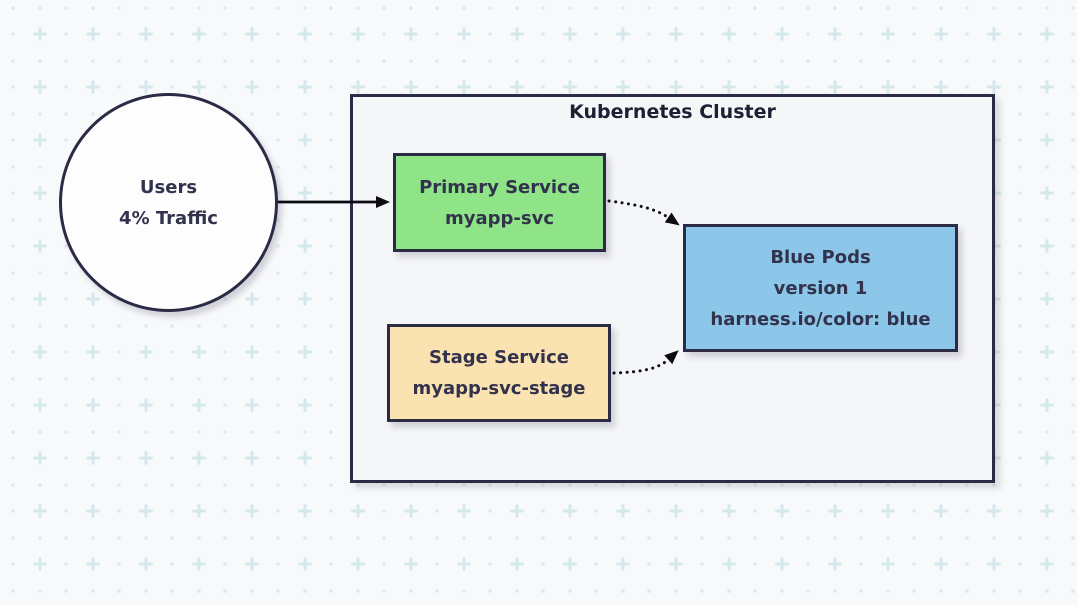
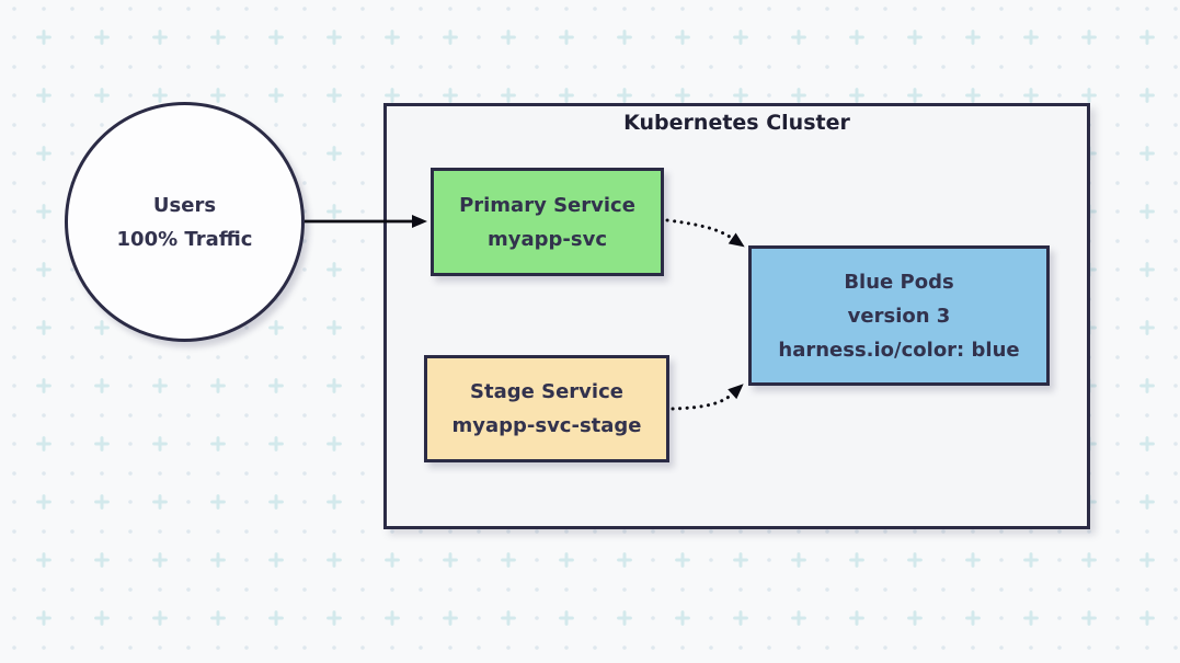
  Kubernetes Cluster
  Users
- 4% Traffic
+ 100% Traffic
  Primary Service
  myapp-svc
  Stage Service
  myapp-svc-stage
  Blue Pods
- version 1
+ version 3
  harness.io/color: blue
